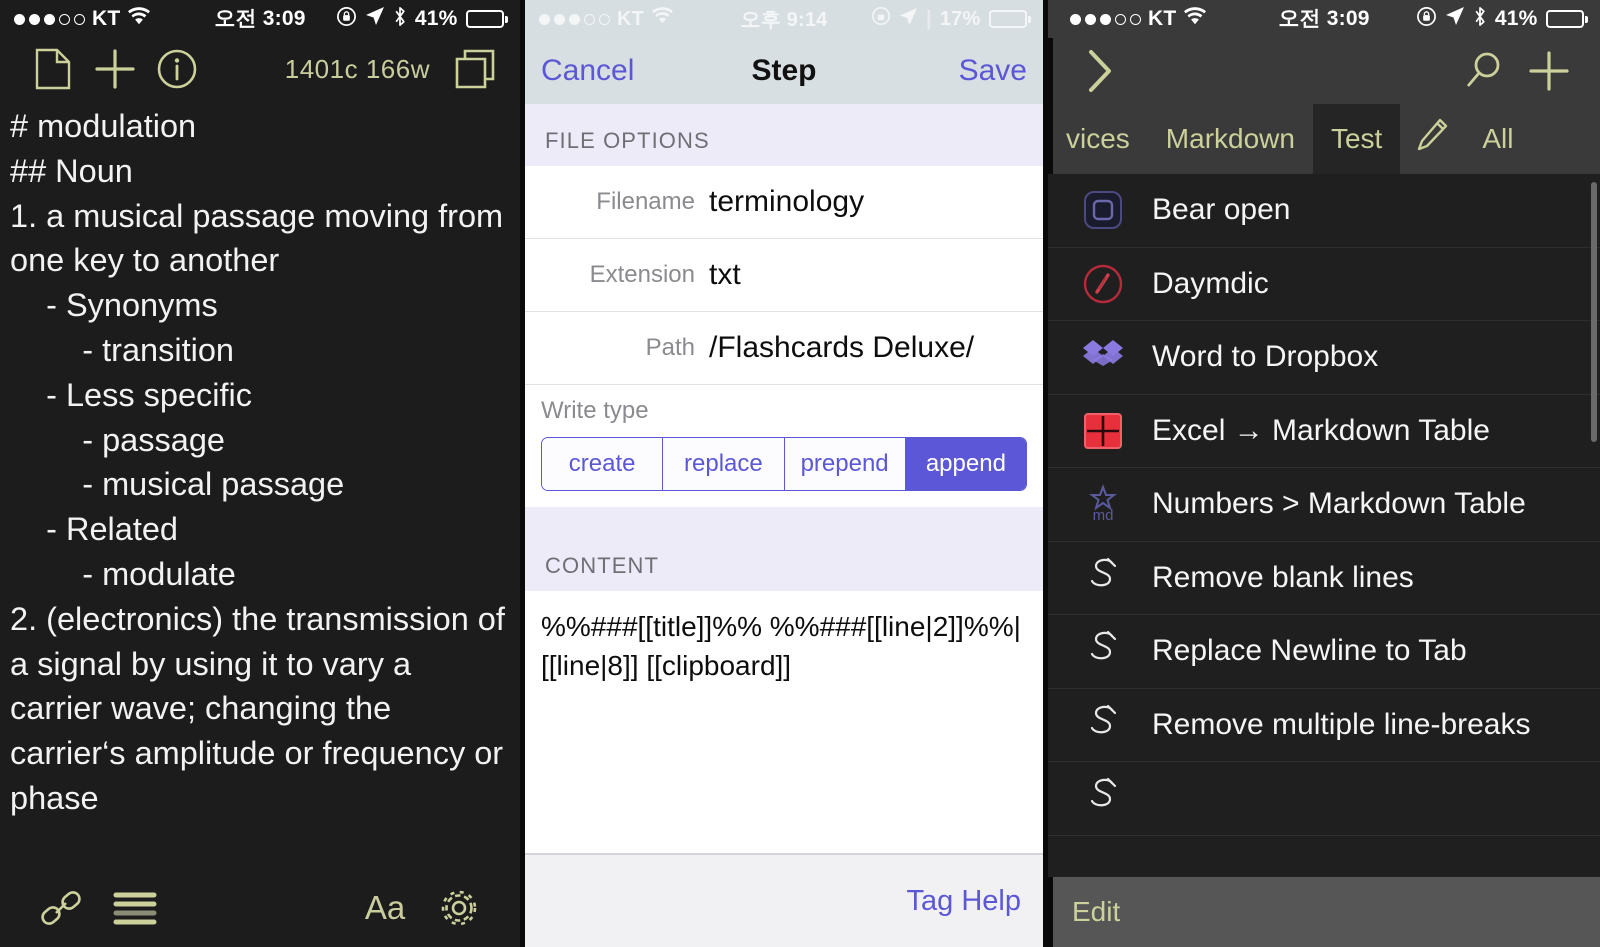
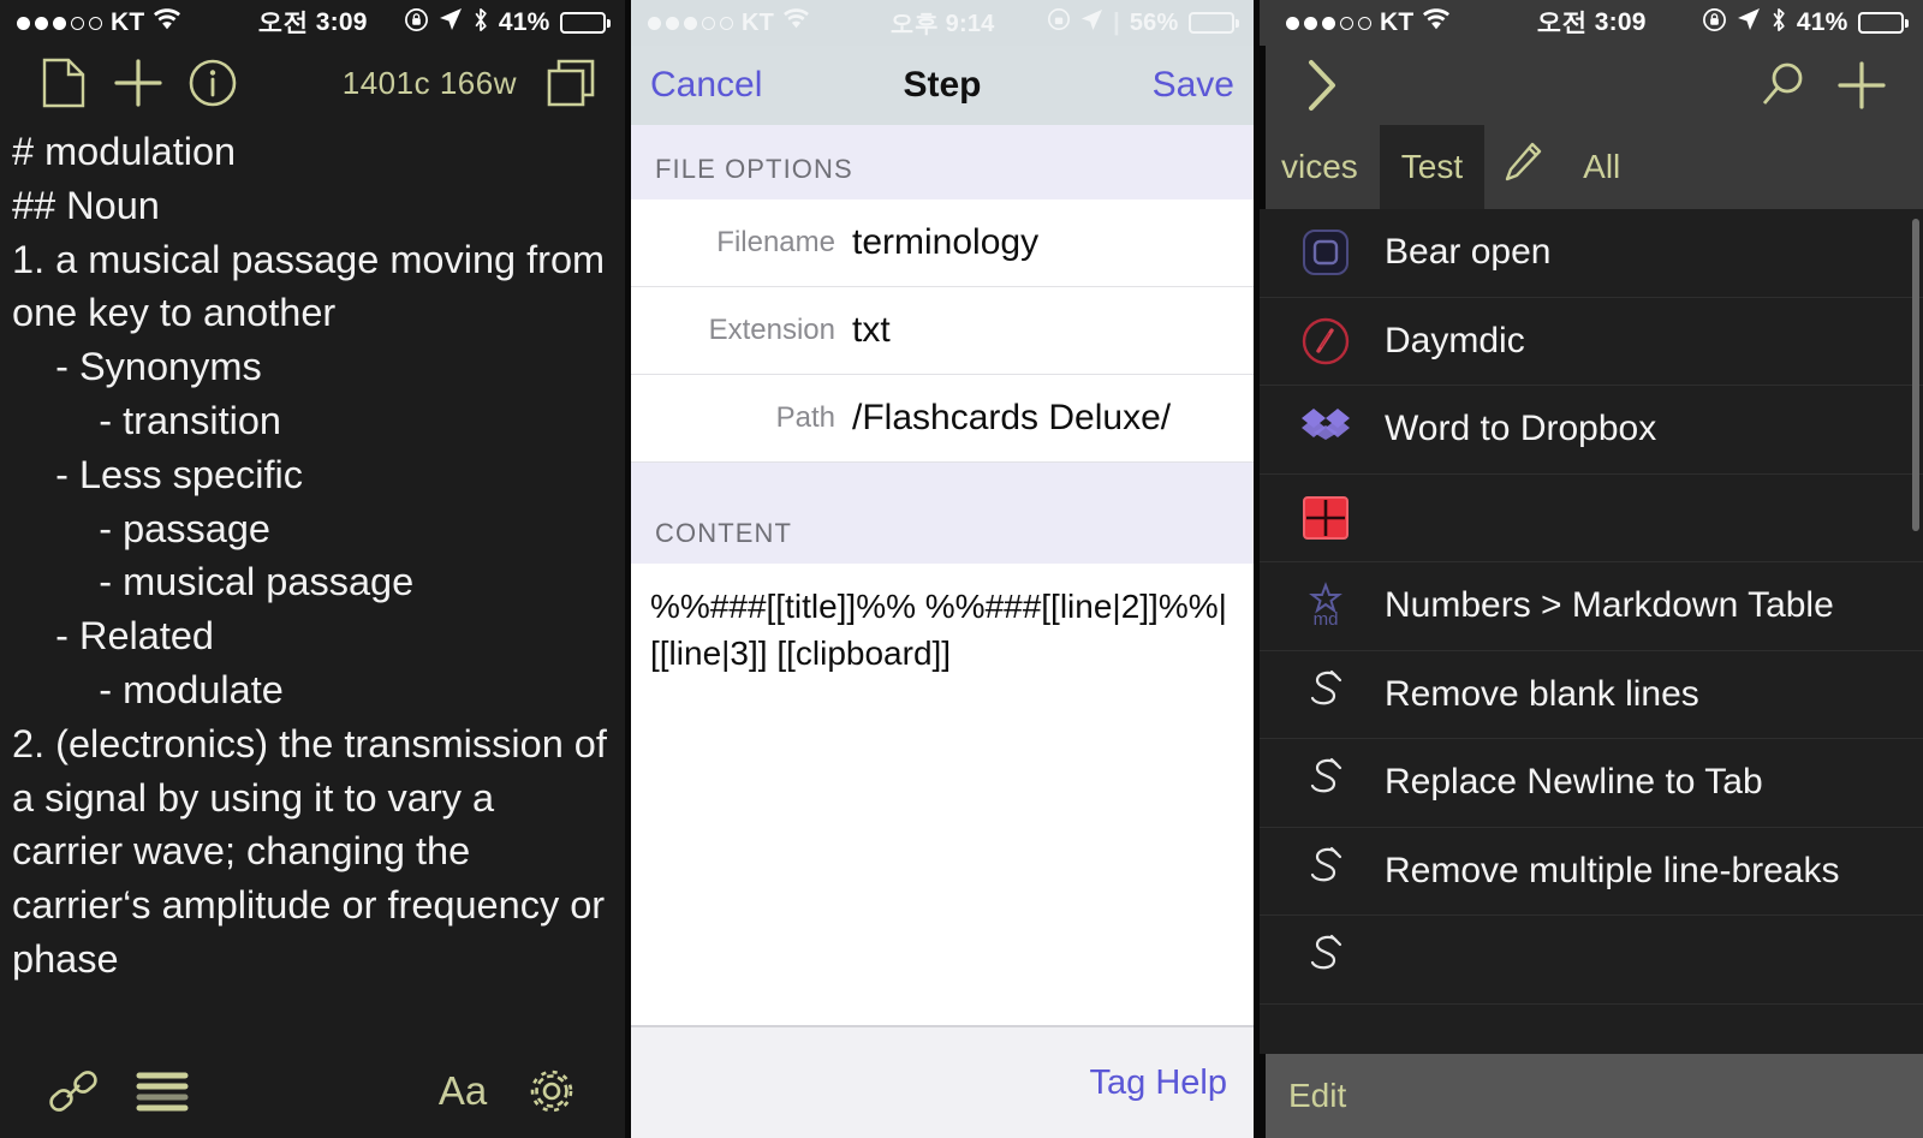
  KT
  오전 3:09
  41%
  1401c 166w
  # modulation
  ## Noun
  1. a musical passage moving from one key to another
  - Synonyms
  - transition
  - Less specific
  - passage
  - musical passage
  - Related
  - modulate
  2. (electronics) the transmission of a signal by using it to vary a carrier wave; changing the carrier‘s amplitude or frequency or phase
  Aa
  KT
  오후 9:14
- 17%
+ 56%
  Cancel
  Step
  Save
  FILE OPTIONS
  Filename
  terminology
  Extension
  txt
  Path
  /Flashcards Deluxe/
- Write type
- create
- replace
- prepend
- append
  CONTENT
- %%###[[title]]%% %%###[[line|2]]%%|[[line|8]] [[clipboard]]
+ %%###[[title]]%% %%###[[line|2]]%%|[[line|3]] [[clipboard]]
  Tag Help
  KT
  오전 3:09
  41%
  vices
- Markdown
  Test
  All
  Bear open
  Daymdic
  Word to Dropbox
- Excel → Markdown Table
  md
  Numbers > Markdown Table
  Remove blank lines
  Replace Newline to Tab
  Remove multiple line-breaks
  Edit
